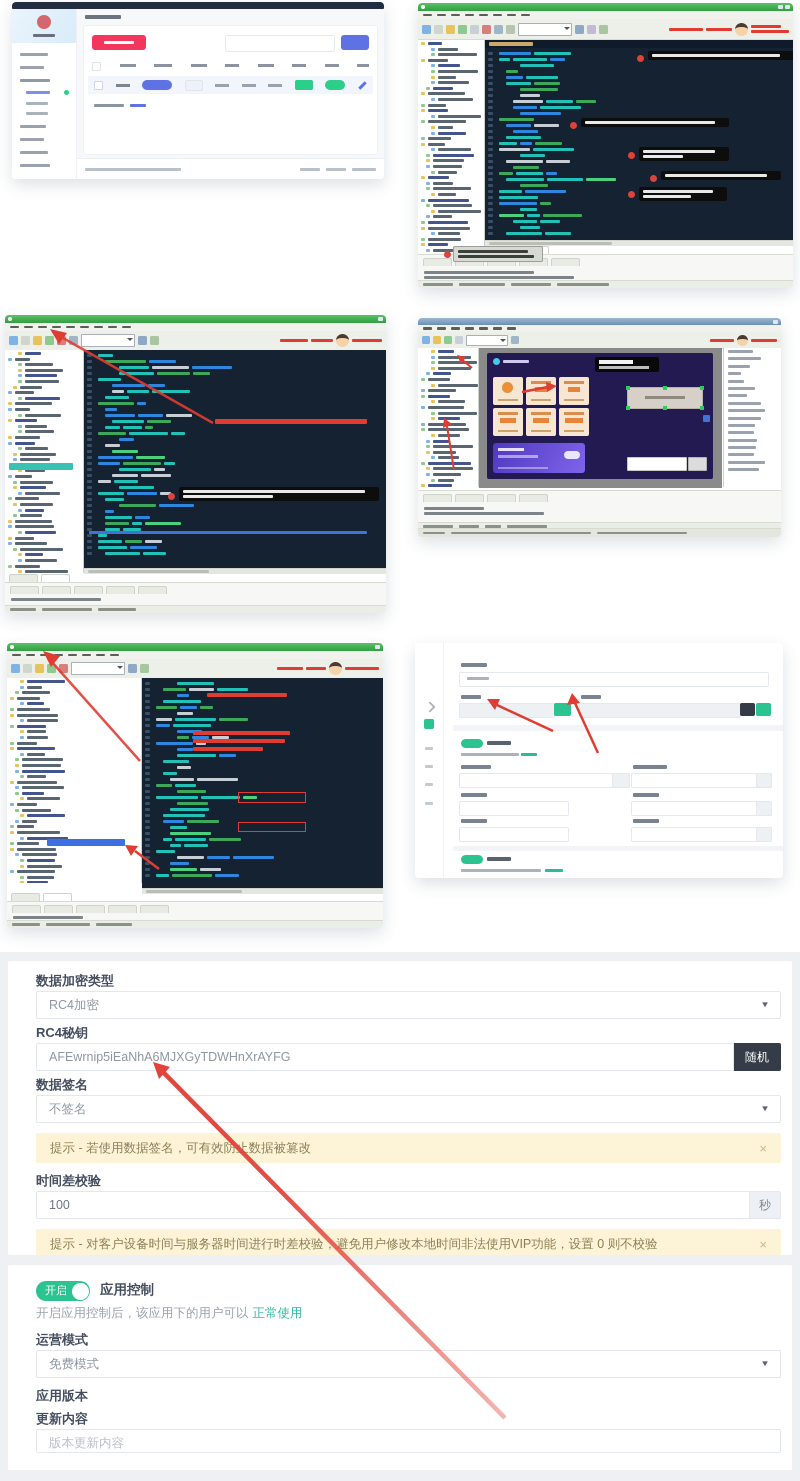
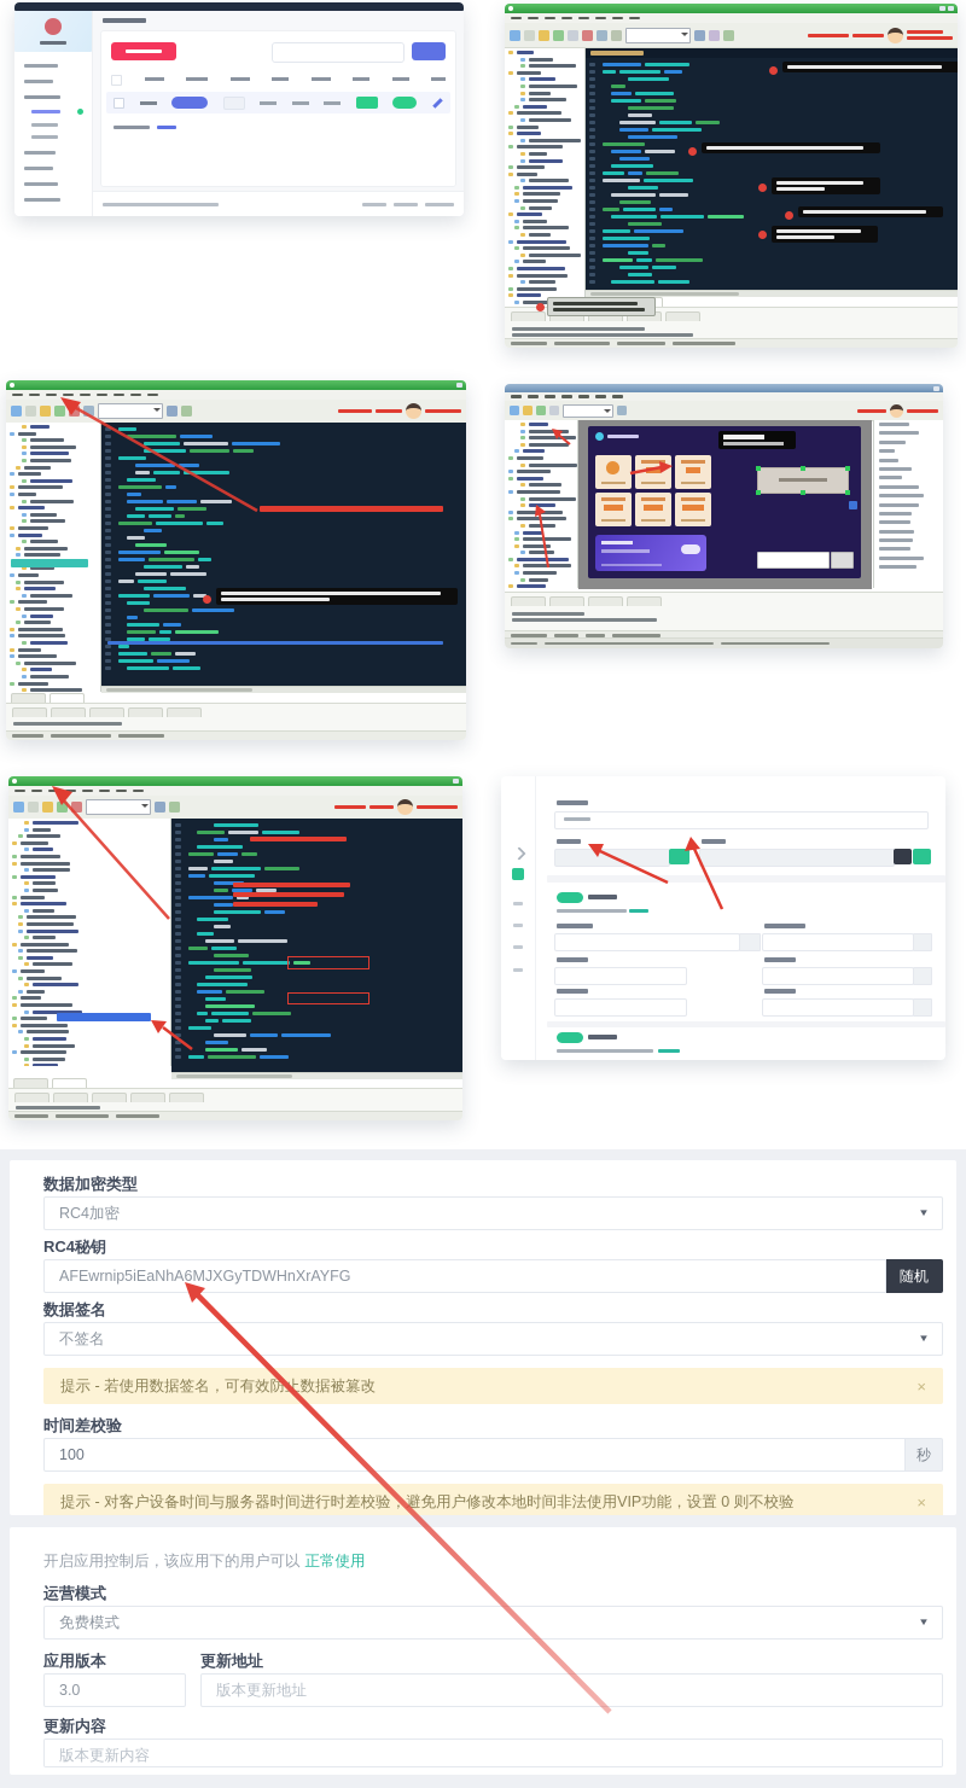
  数据加密类型
  RC4加密
  ▼
  RC4秘钥
  AFEwrnip5iEaNhA6MJXGyTDWHnXrAYFG
  随机
  数据签名
  不签名
  ▼
  提示 - 若使用数据签名，可有效防止数据被篡改
  ×
  时间差校验
  100
  秒
  提示 - 对客户设备时间与服务器时间进行时差校验避免用户修改本地时间非法使用VIP功能，设置 0 则不校验
  ×
- 开启
- 应用控制
  开启应用控制后，该应用下的用户可以 正常使用
  运营模式
  免费模式
  ▼
  应用版本
+ 更新地址
+ 3.0
+ 版本更新地址
  更新内容
